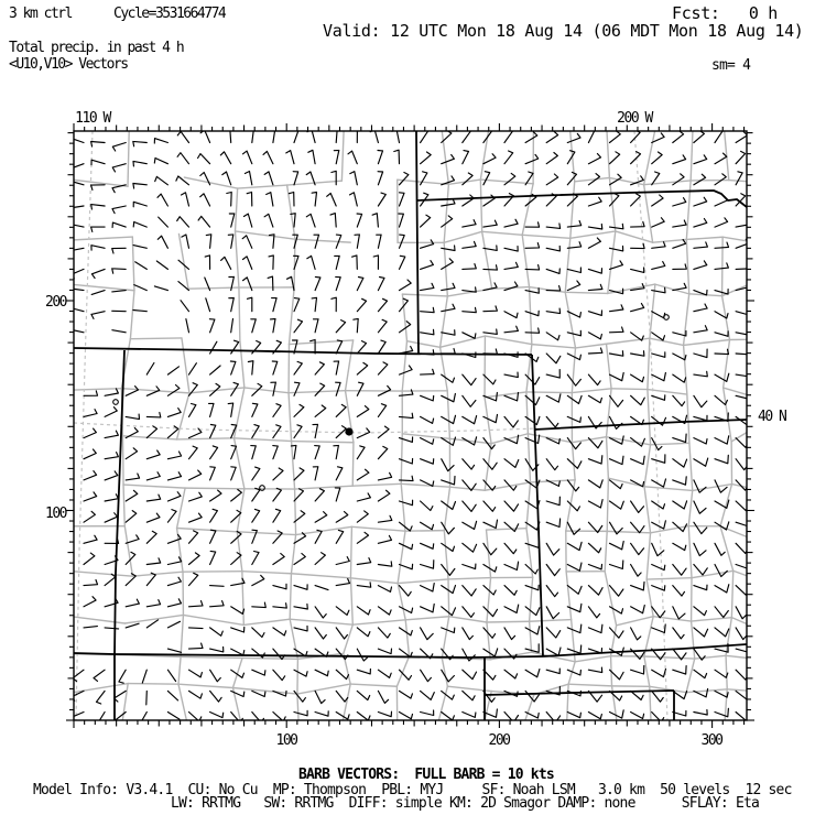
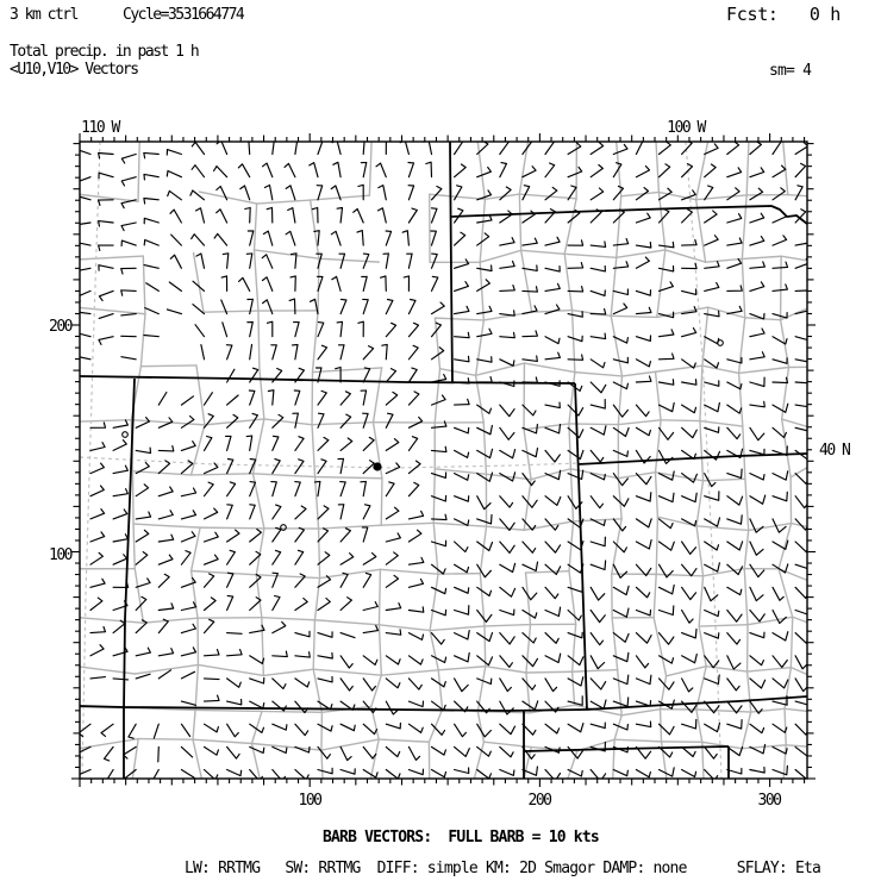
  3 km ctrl
  Cycle=3531664774
  Fcst: 0 h
- Valid: 12 UTC Mon 18 Aug 14 (06 MDT Mon 18 Aug 14)
- Total precip. in past 4 h
+ Total precip. in past 1 h
  <U10,V10> Vectors
  sm= 4
  110 W
- 200 W
+ 100 W
  200
  100
  40 N
  100
  200
  300
  BARB VECTORS: FULL BARB = 10 kts
- Model Info: V3.4.1 CU: No Cu MP: Thompson PBL: MYJ SF: Noah LSM 3.0 km 50 levels 12 sec
  LW: RRTMG SW: RRTMG DIFF: simple KM: 2D Smagor DAMP: none SFLAY: Eta
